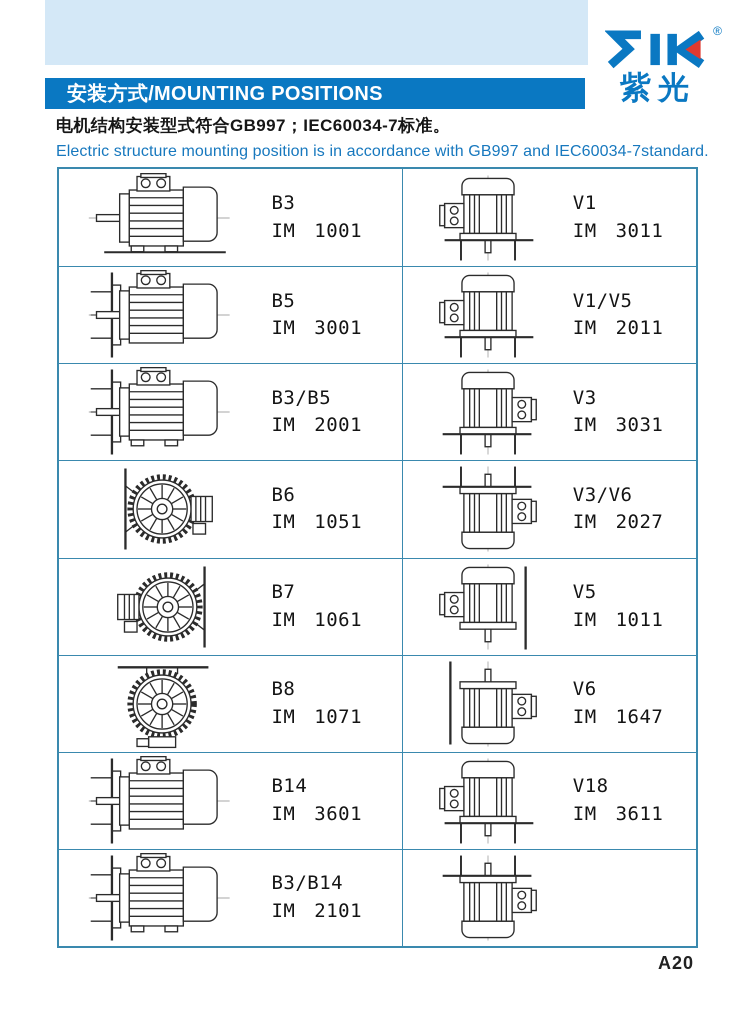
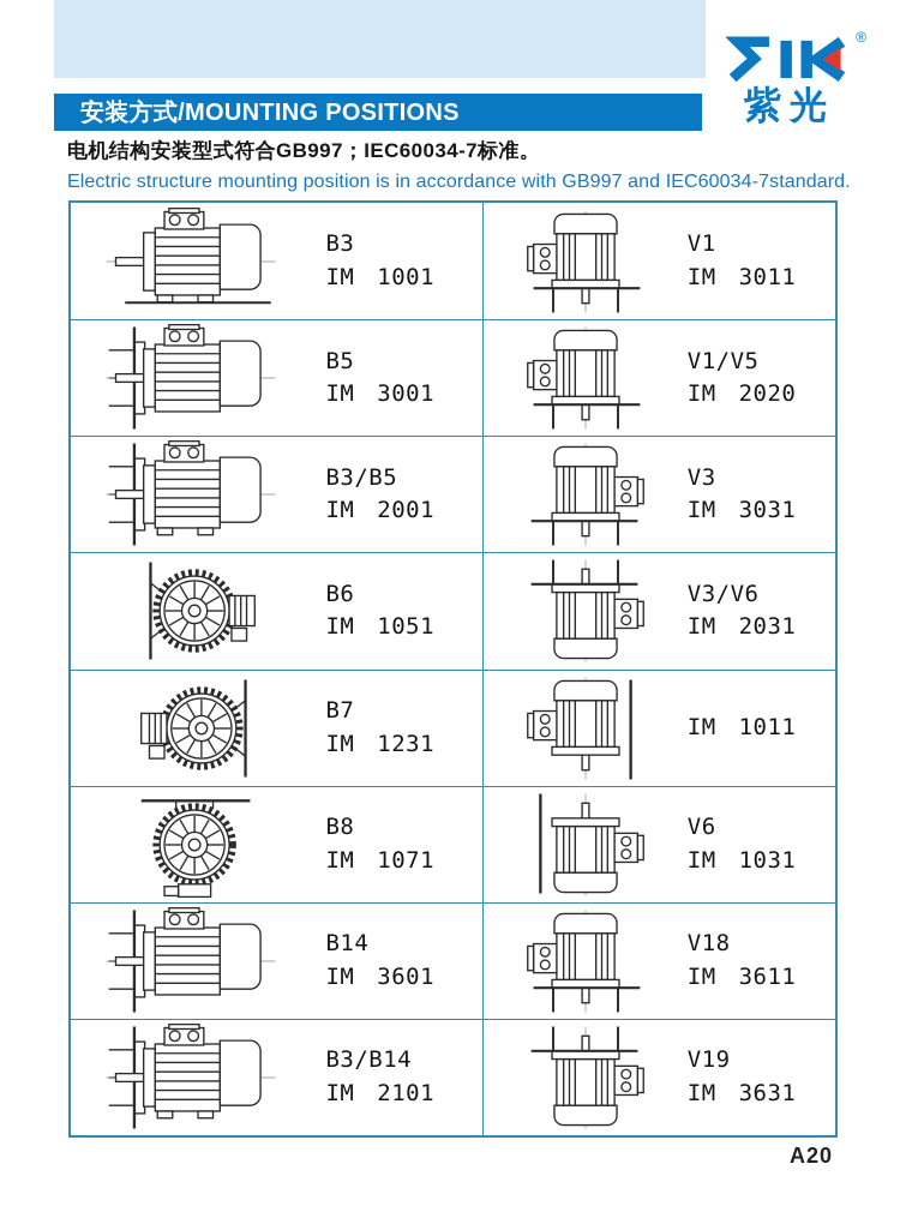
  安装方式/MOUNTING POSITIONS
  ®
  紫光
  电机结构安装型式符合GB997；IEC60034-7标准。
  Electric structure mounting position is in accordance with GB997 and IEC60034-7standard.
  B3
  IM 1001
  V1
  IM 3011
  B5
  IM 3001
  V1/V5
- IM 2011
+ IM 2020
  B3/B5
  IM 2001
  V3
  IM 3031
  B6
  IM 1051
  V3/V6
- IM 2027
+ IM 2031
  B7
- IM 1061
+ IM 1231
- V5
  IM 1011
  B8
  IM 1071
  V6
- IM 1647
+ IM 1031
  B14
  IM 3601
  V18
  IM 3611
  B3/B14
  IM 2101
+ V19
+ IM 3631
  A20
